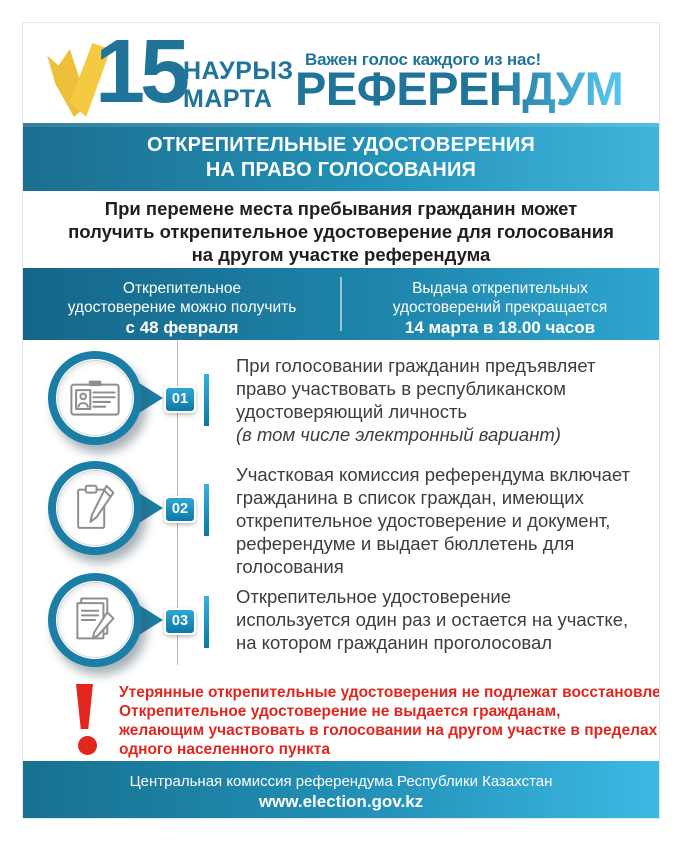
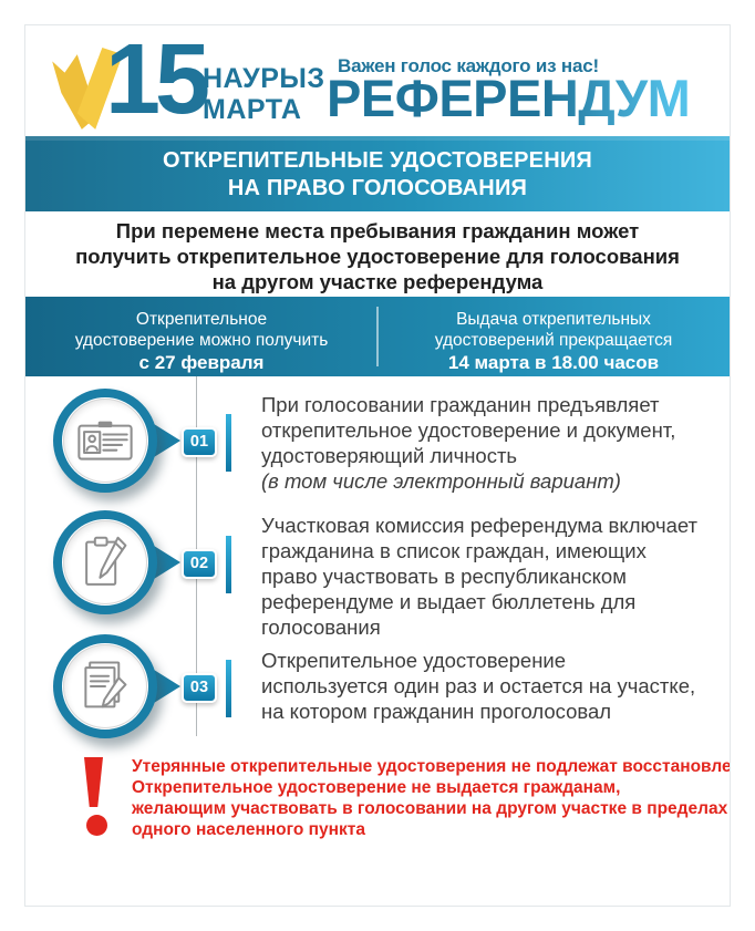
  15
  НАУРЫЗ
  МАРТА
  Важен голос каждого из нас!
  РЕФЕРЕНДУМ
  ОТКРЕПИТЕЛЬНЫЕ УДОСТОВЕРЕНИЯ
  НА ПРАВО ГОЛОСОВАНИЯ
  При перемене места пребывания гражданин может
  получить открепительное удостоверение для голосования
  на другом участке референдума
  Открепительное
  удостоверение можно получить
- с 48 февраля
+ с 27 февраля
  Выдача открепительных
  удостоверений прекращается
  14 марта в 18.00 часов
  01
  При голосовании гражданин предъявляет
- право участвовать в республиканском
+ открепительное удостоверение и документ,
  удостоверяющий личность
  (в том числе электронный вариант)
  02
  Участковая комиссия референдума включает
  гражданина в список граждан, имеющих
- открепительное удостоверение и документ,
+ право участвовать в республиканском
  референдуме и выдает бюллетень для
  голосования
  03
  Открепительное удостоверение
  используется один раз и остается на участке,
  на котором гражданин проголосовал
  Утерянные открепительные удостоверения не подлежат восстановле
  Открепительное удостоверение не выдается гражданам,
  желающим участвовать в голосовании на другом участке в пределах
  одного населенного пункта
- Центральная комиссия референдума Республики Казахстан
- www.election.gov.kz
